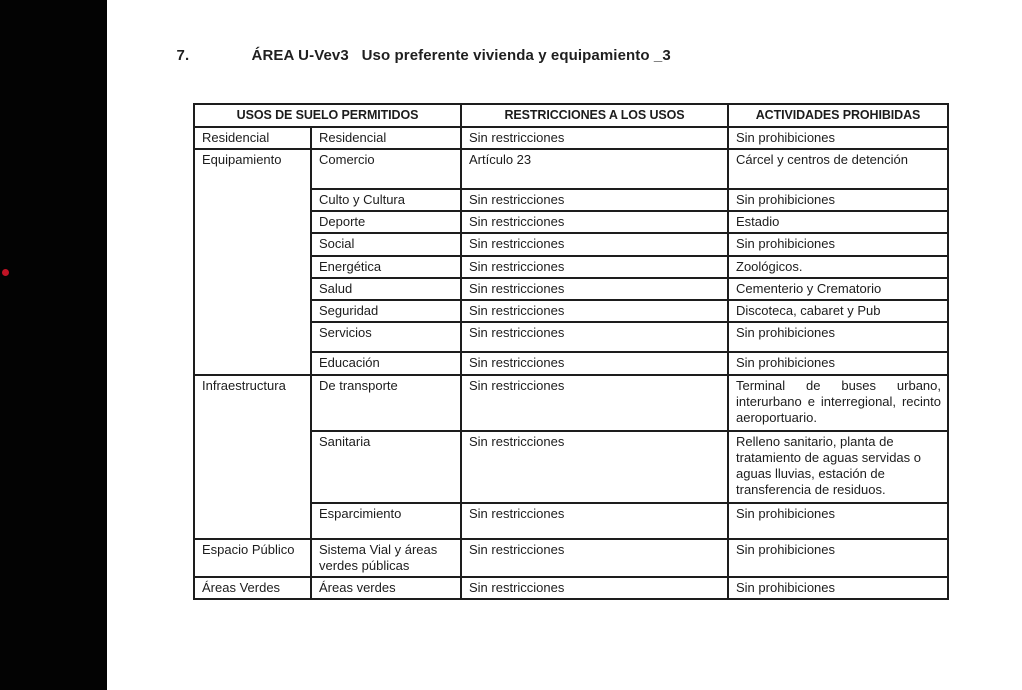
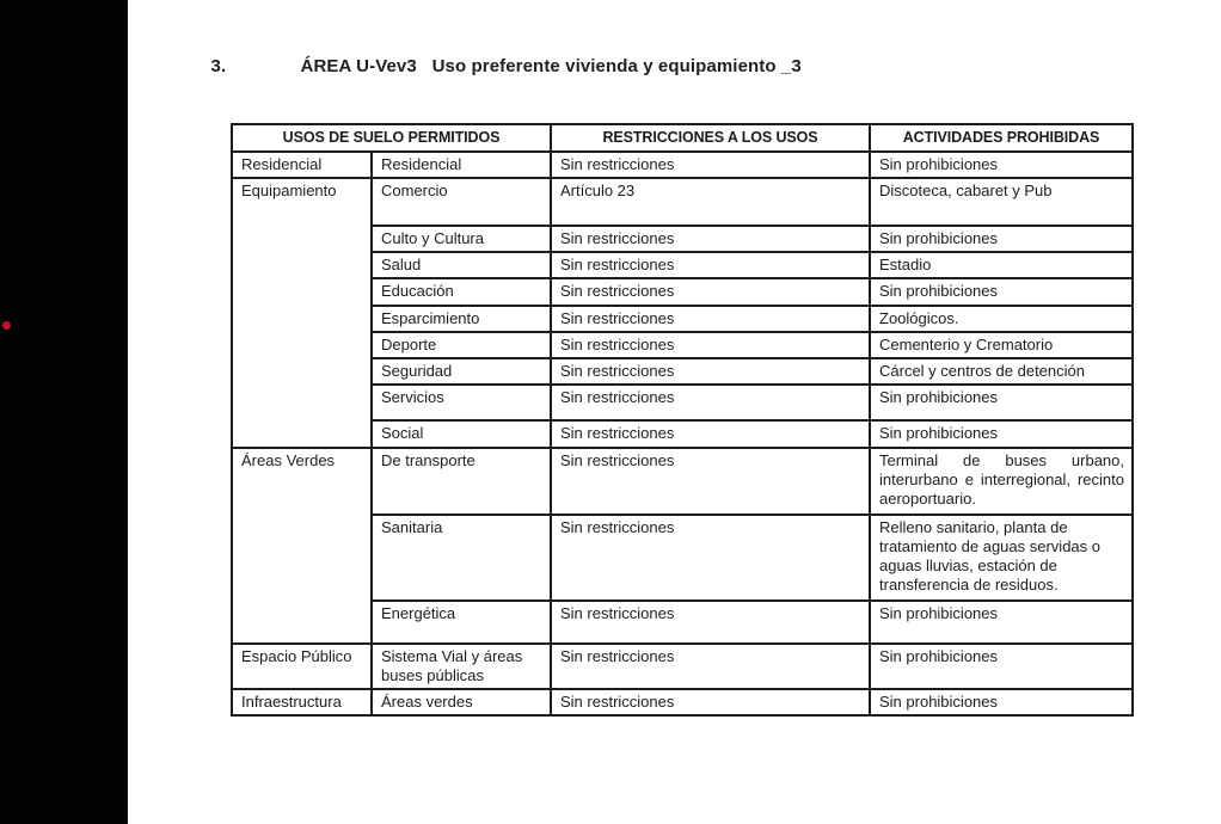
- 7. ÁREA U-Vev3 Uso preferente vivienda y equipamiento _3
+ 3. ÁREA U-Vev3 Uso preferente vivienda y equipamiento _3
  USOS DE SUELO PERMITIDOS	RESTRICCIONES A LOS USOS	ACTIVIDADES PROHIBIDAS
  Residencial	Residencial	Sin restricciones	Sin prohibiciones
- Equipamiento	Comercio	Artículo 23	Cárcel y centros de detención
+ Equipamiento	Comercio	Artículo 23	Discoteca, cabaret y Pub
  Culto y Cultura	Sin restricciones	Sin prohibiciones
- Deporte	Sin restricciones	Estadio
+ Salud	Sin restricciones	Estadio
- Social	Sin restricciones	Sin prohibiciones
+ Educación	Sin restricciones	Sin prohibiciones
- Energética	Sin restricciones	Zoológicos.
+ Esparcimiento	Sin restricciones	Zoológicos.
- Salud	Sin restricciones	Cementerio y Crematorio
+ Deporte	Sin restricciones	Cementerio y Crematorio
- Seguridad	Sin restricciones	Discoteca, cabaret y Pub
+ Seguridad	Sin restricciones	Cárcel y centros de detención
  Servicios	Sin restricciones	Sin prohibiciones
- Educación	Sin restricciones	Sin prohibiciones
+ Social	Sin restricciones	Sin prohibiciones
- Infraestructura	De transporte	Sin restricciones	Terminal de buses urbano, interurbano e interregional, recinto aeroportuario.
+ Áreas Verdes	De transporte	Sin restricciones	Terminal de buses urbano, interurbano e interregional, recinto aeroportuario.
  Sanitaria	Sin restricciones	Relleno sanitario, planta de tratamiento de aguas servidas o aguas lluvias, estación de transferencia de residuos.
- Esparcimiento	Sin restricciones	Sin prohibiciones
+ Energética	Sin restricciones	Sin prohibiciones
- Espacio Público	Sistema Vial y áreas verdes públicas	Sin restricciones	Sin prohibiciones
+ Espacio Público	Sistema Vial y áreas buses públicas	Sin restricciones	Sin prohibiciones
- Áreas Verdes	Áreas verdes	Sin restricciones	Sin prohibiciones
+ Infraestructura	Áreas verdes	Sin restricciones	Sin prohibiciones
